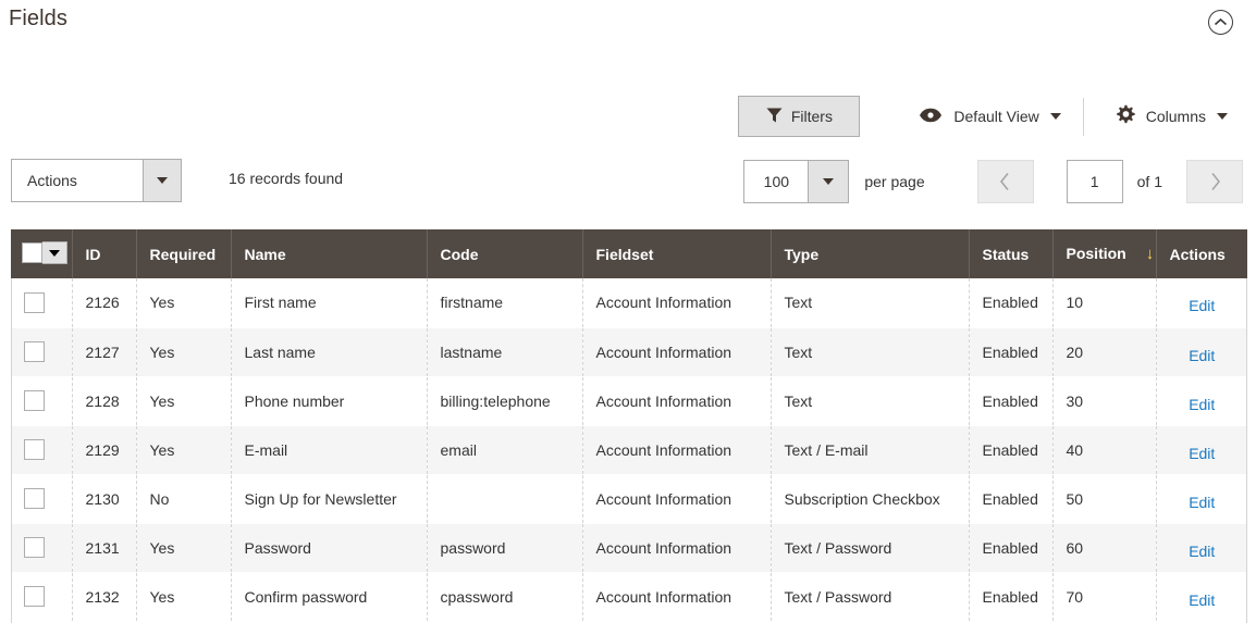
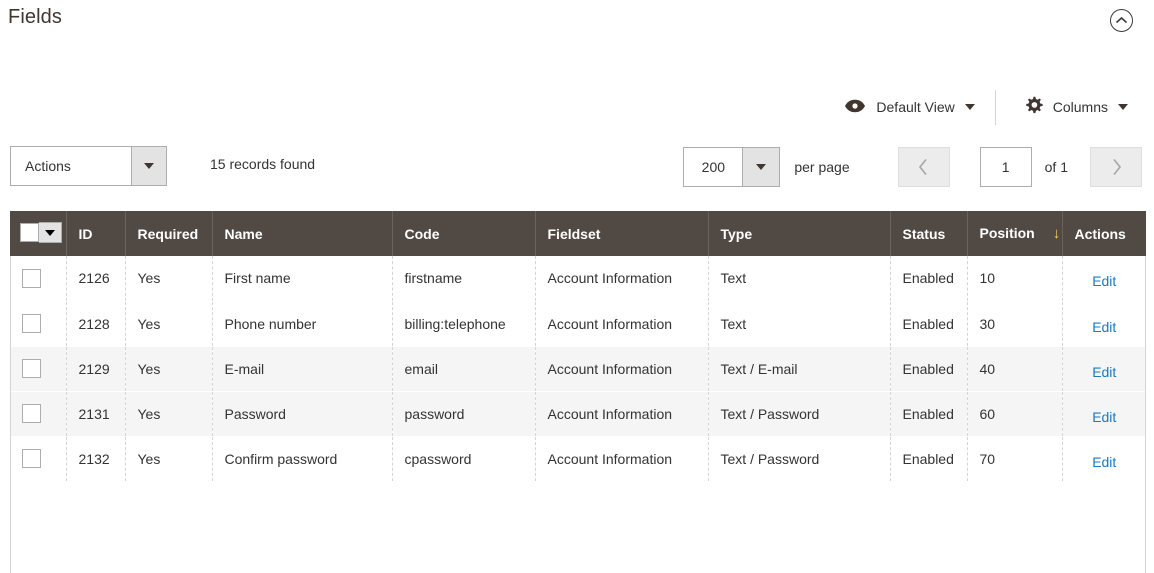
  Fields
- Filters
  Default View
  Columns
  Actions
- 16 records found
+ 15 records found
- 100
+ 200
  per page
  1
  of 1
  	ID	Required	Name	Code	Fieldset	Type	Status	Position ↓	Actions
  	2126	Yes	First name	firstname	Account Information	Text	Enabled	10	Edit
- 	2127	Yes	Last name	lastname	Account Information	Text	Enabled	20	Edit
  	2128	Yes	Phone number	billing:telephone	Account Information	Text	Enabled	30	Edit
  	2129	Yes	E-mail	email	Account Information	Text / E-mail	Enabled	40	Edit
- 	2130	No	Sign Up for Newsletter		Account Information	Subscription Checkbox	Enabled	50	Edit
  	2131	Yes	Password	password	Account Information	Text / Password	Enabled	60	Edit
  	2132	Yes	Confirm password	cpassword	Account Information	Text / Password	Enabled	70	Edit
